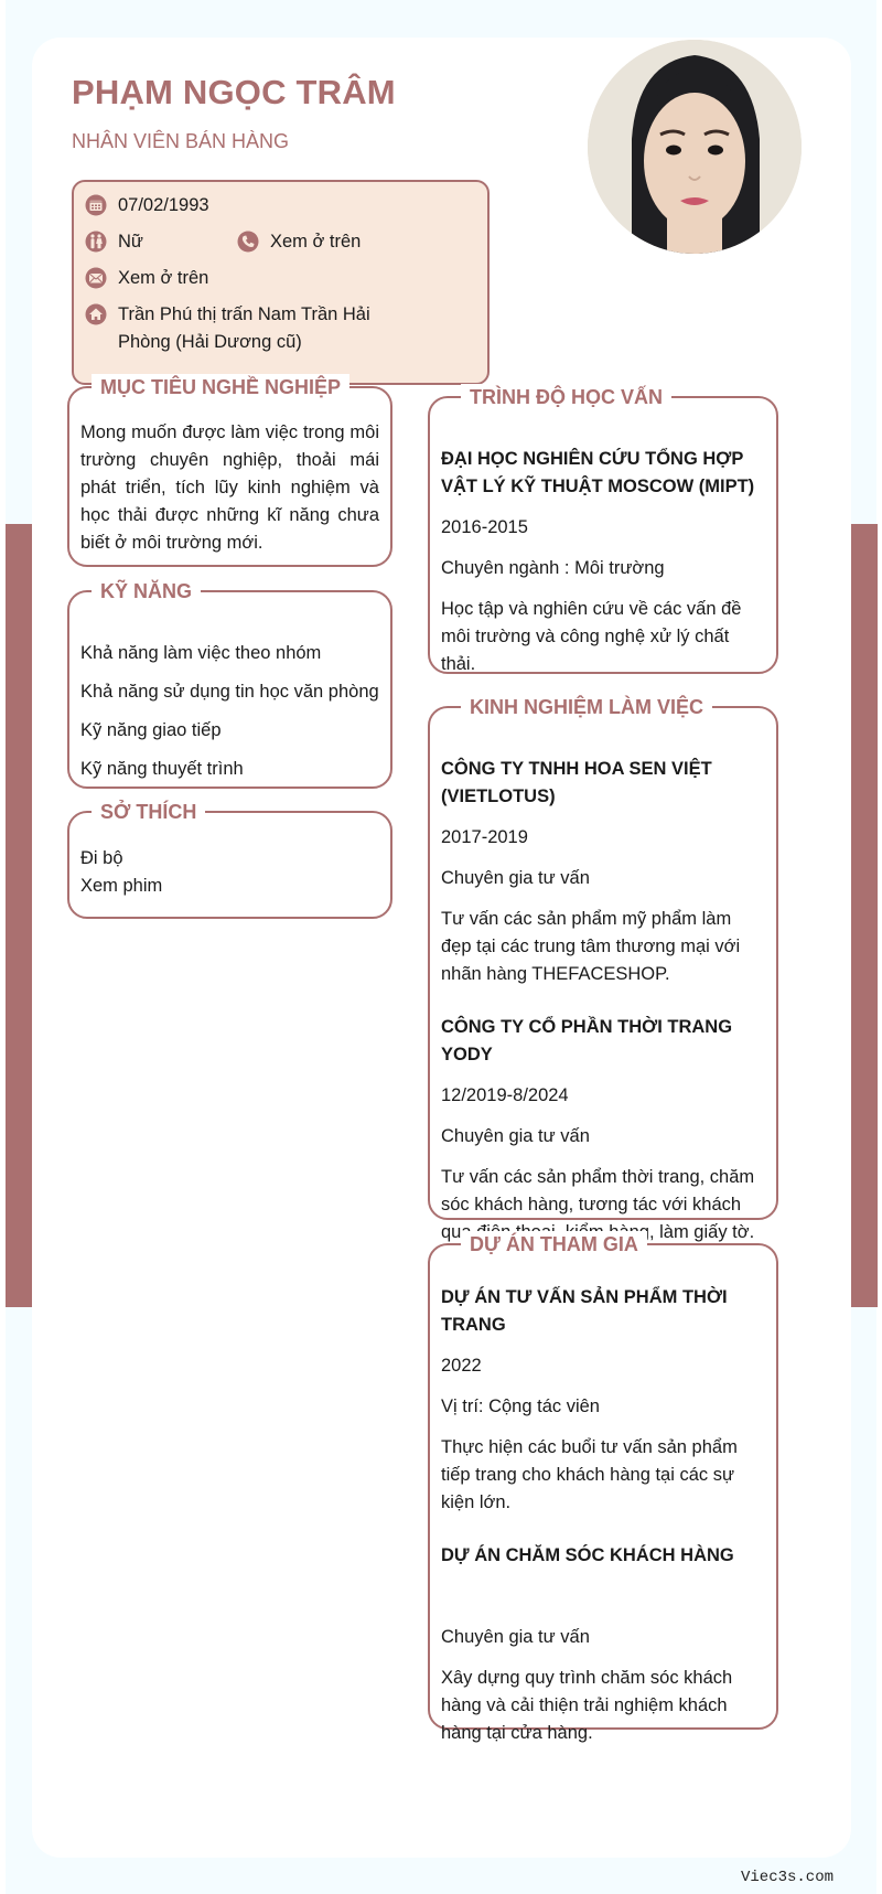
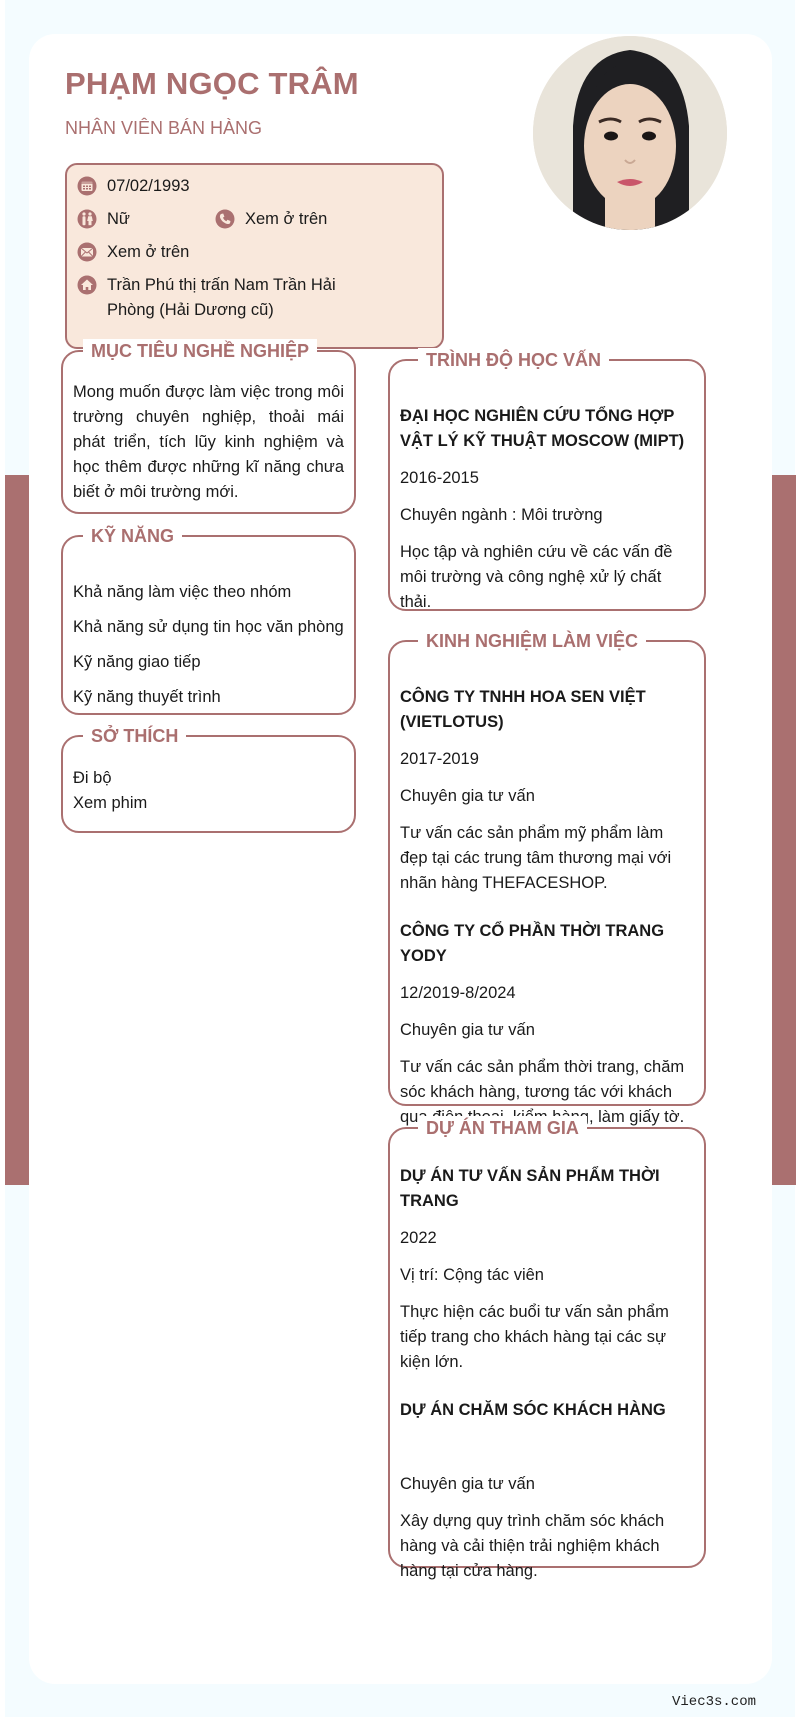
  PHẠM NGỌC TRÂM
  NHÂN VIÊN BÁN HÀNG
  07/02/1993
  Nữ
  Xem ở trên
  Xem ở trên
  Trần Phú thị trấn Nam Trần Hải
  Phòng (Hải Dương cũ)
  MỤC TIÊU NGHỀ NGHIỆP
- Mong muốn được làm việc trong môi trường chuyên nghiệp, thoải mái phát triển, tích lũy kinh nghiệm và học thải được những kĩ năng chưa biết ở môi trường mới.
+ Mong muốn được làm việc trong môi trường chuyên nghiệp, thoải mái phát triển, tích lũy kinh nghiệm và học thêm được những kĩ năng chưa biết ở môi trường mới.
  KỸ NĂNG
  Khả năng làm việc theo nhóm
  Khả năng sử dụng tin học văn phòng
  Kỹ năng giao tiếp
  Kỹ năng thuyết trình
  SỞ THÍCH
  Đi bộ
  Xem phim
  TRÌNH ĐỘ HỌC VẤN
  ĐẠI HỌC NGHIÊN CỨU TỔNG HỢP VẬT LÝ KỸ THUẬT MOSCOW (MIPT)
  2016-2015
  Chuyên ngành : Môi trường
  Học tập và nghiên cứu về các vấn đề môi trường và công nghệ xử lý chất thải.
  KINH NGHIỆM LÀM VIỆC
  CÔNG TY TNHH HOA SEN VIỆT (VIETLOTUS)
  2017-2019
  Chuyên gia tư vấn
  Tư vấn các sản phẩm mỹ phẩm làm đẹp tại các trung tâm thương mại với nhãn hàng THEFACESHOP.
  CÔNG TY CỔ PHẦN THỜI TRANG YODY
  12/2019-8/2024
  Chuyên gia tư vấn
  Tư vấn các sản phẩm thời trang, chăm sóc khách hàng, tương tác với khách qu, làm giấy tờ.
  DỰ ÁN THAM GIA
  DỰ ÁN TƯ VẤN SẢN PHẨM THỜI TRANG
  2022
  Vị trí: Cộng tác viên
  Thực hiện các buổi tư vấn sản phẩm tiếp trang cho khách hàng tại các sự kiện lớn.
  DỰ ÁN CHĂM SÓC KHÁCH HÀNG
  Chuyên gia tư vấn
  Xây dựng quy trình chăm sóc khách hàng và cải thiện trải nghiệm khách hàng tại cửa hàng.
  Viec3s.com
